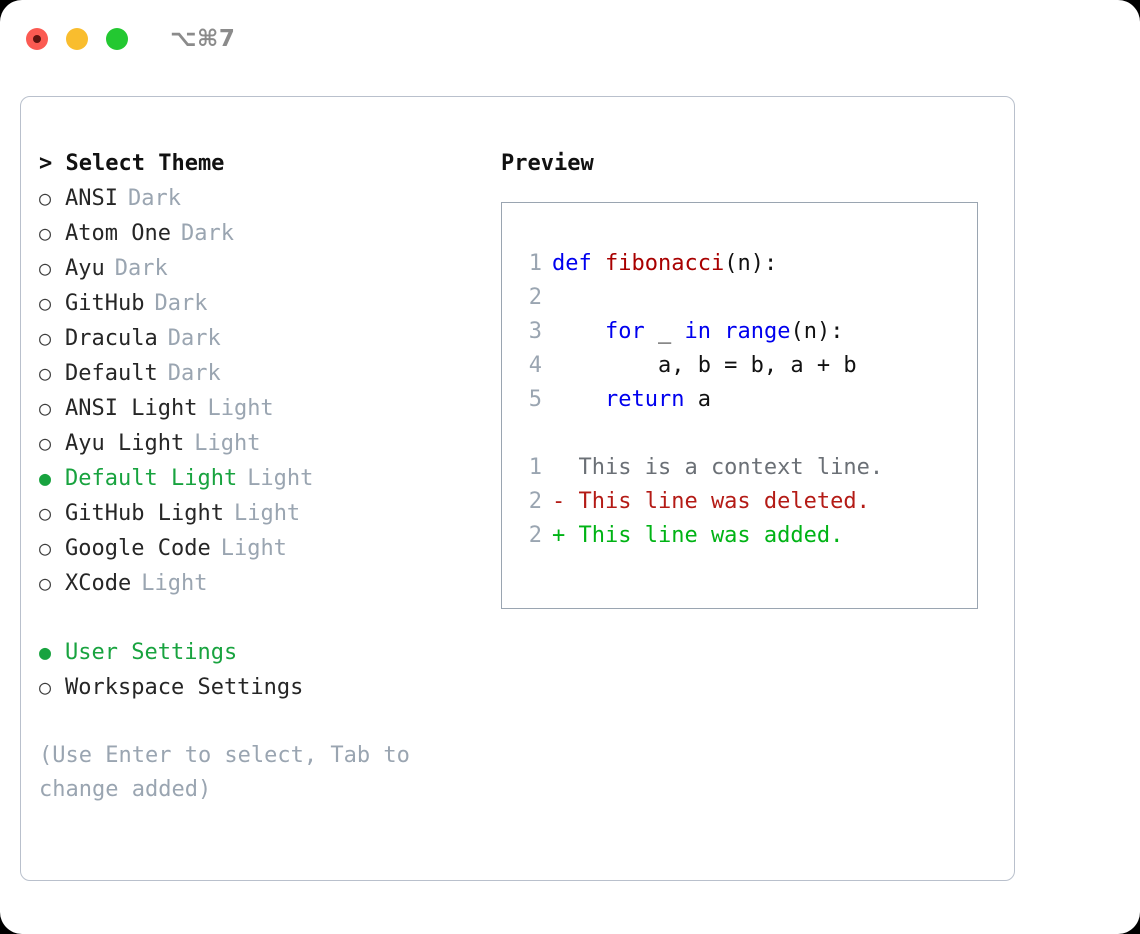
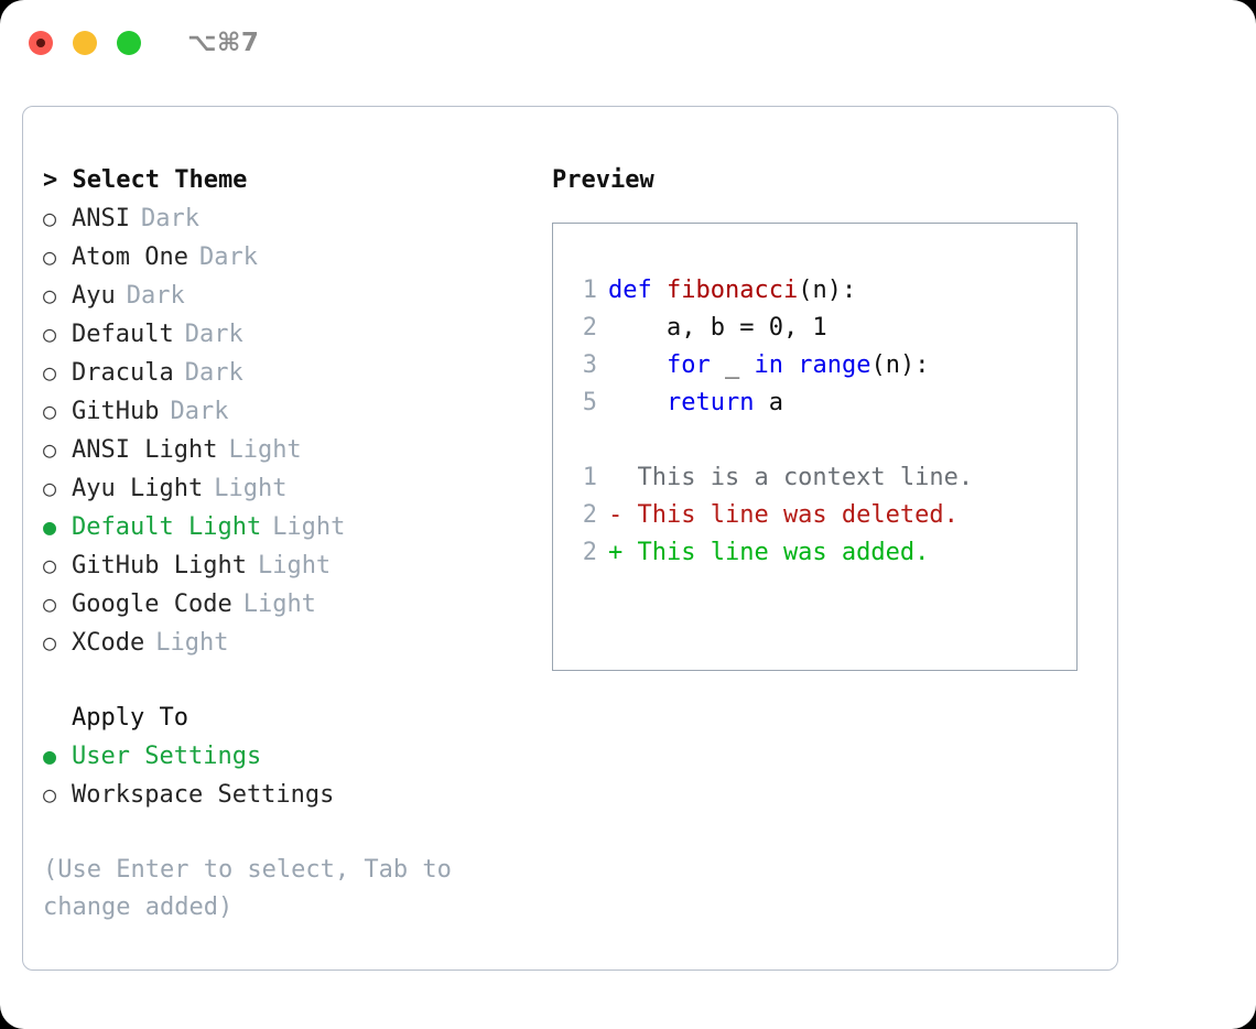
  ⌥⌘7
  > Select Theme
  ○
  ANSI
  Dark
  ○
  Atom One
  Dark
  ○
  Ayu
  Dark
  ○
- GitHub
+ Default
  Dark
  ○
  Dracula
  Dark
  ○
- Default
+ GitHub
  Dark
  ○
  ANSI Light
  Light
  ○
  Ayu Light
  Light
  ●
  Default Light
  Light
  ○
  GitHub Light
  Light
  ○
  Google Code
  Light
  ○
  XCode
  Light
+ Apply To
  ●
  User Settings
  ○
  Workspace Settings
  (Use Enter to select, Tab to change added)
  Preview
  1
  def
  fibonacci
  (n):
  2
+ a, b = 0, 1
  3
  for
  _
  in
  range
  (n):
- 4
- a, b = b, a + b
  5
  return
  a
  1
  This is a context line.
  2
  - This line was deleted.
  2
  + This line was added.
